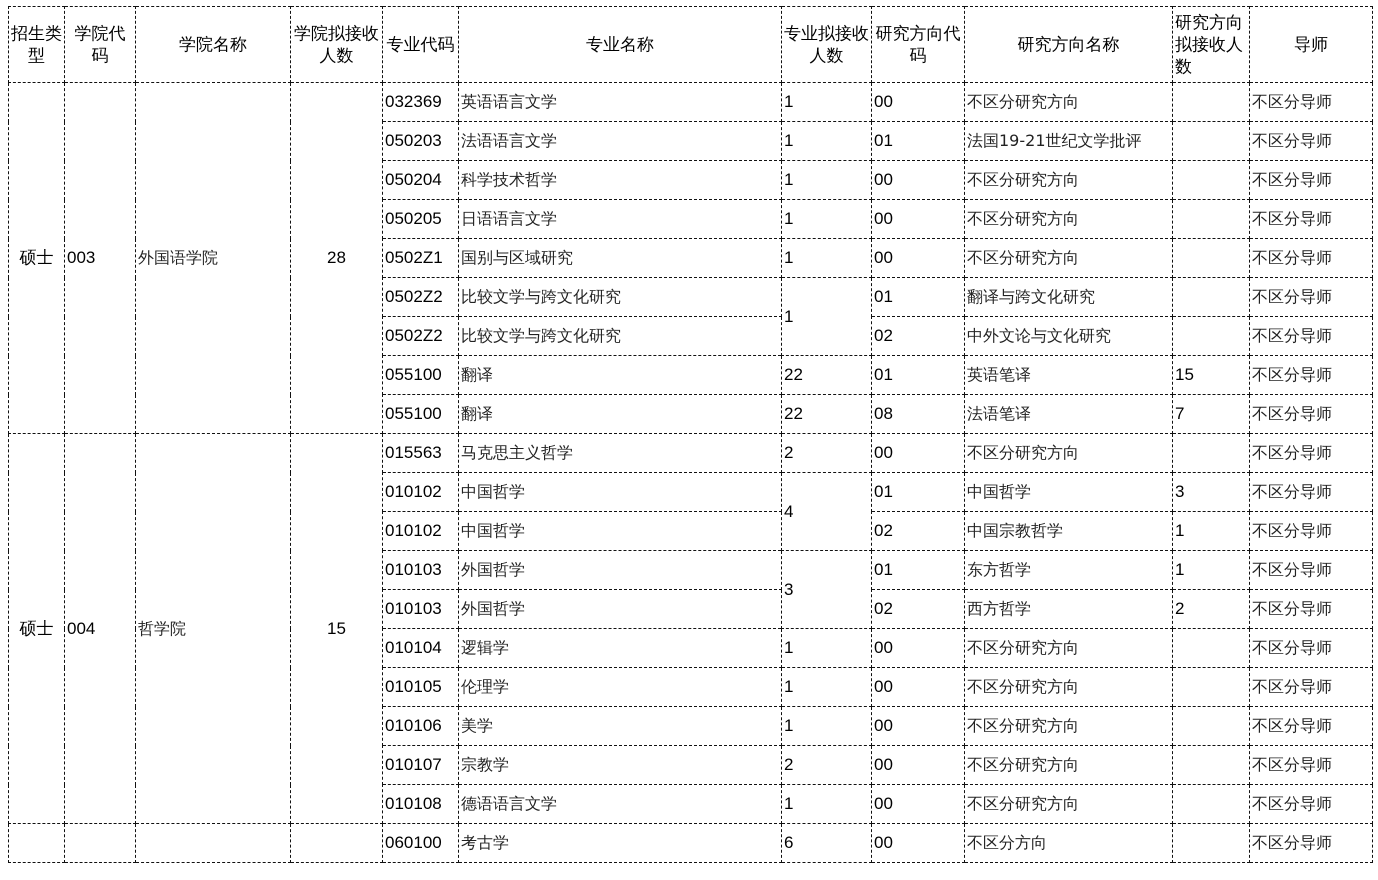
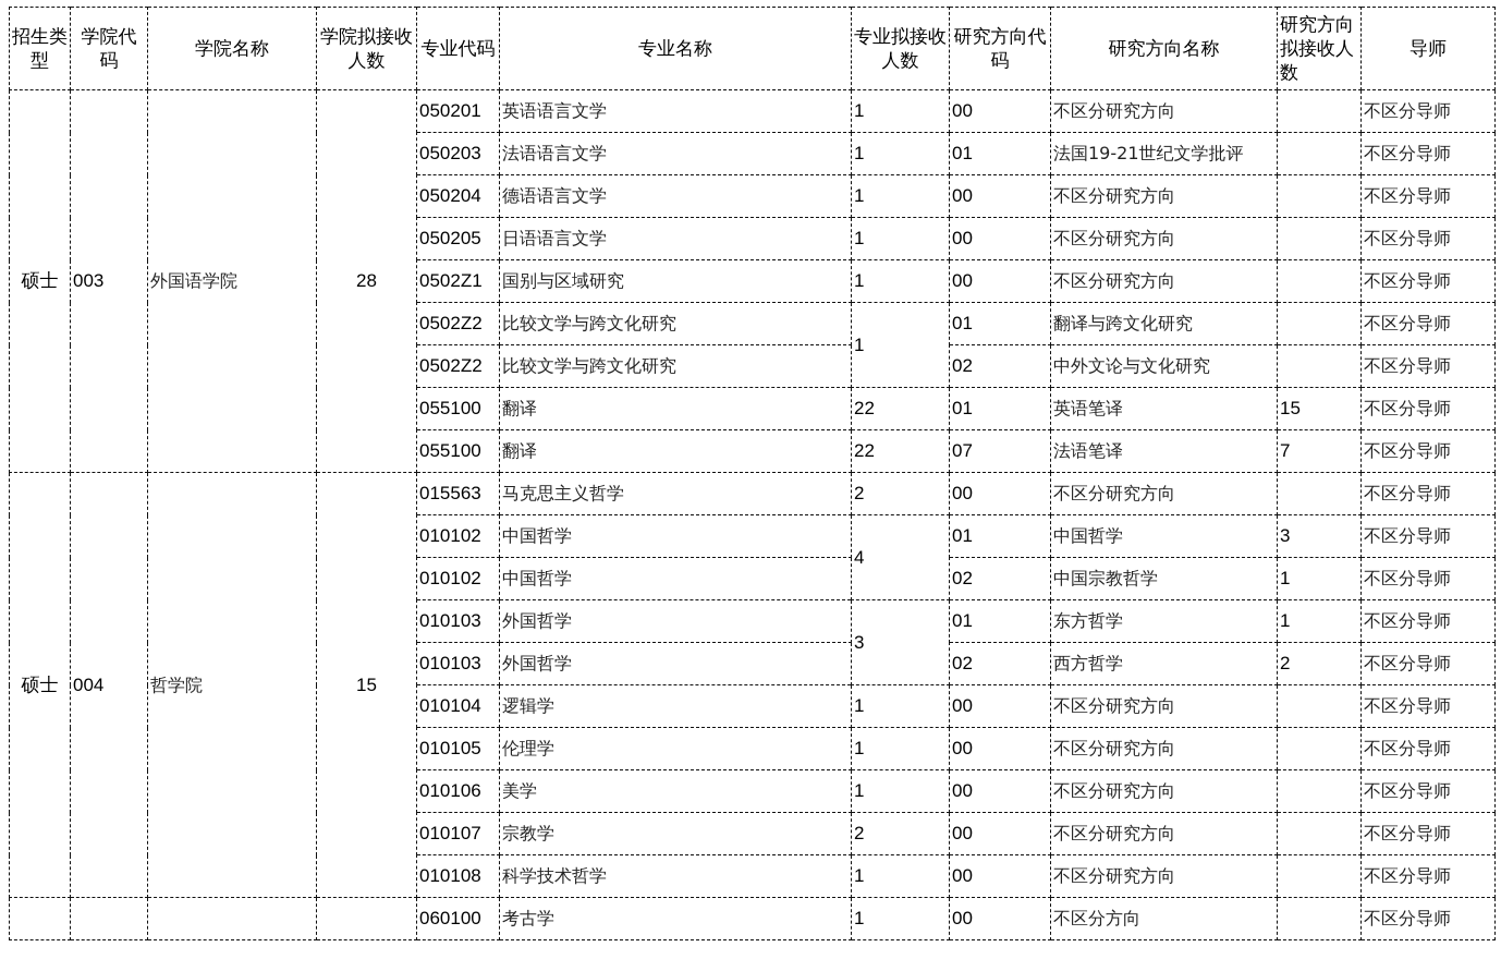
  招生类型	学院代码	学院名称	学院拟接收人数	专业代码	专业名称	专业拟接收人数	研究方向代码	研究方向名称	研究方向拟接收人数	导师
- 硕士	003	外国语学院	28	032369	英语语言文学	1	00	不区分研究方向		不区分导师
+ 硕士	003	外国语学院	28	050201	英语语言文学	1	00	不区分研究方向		不区分导师
  050203	法语语言文学	1	01	法国19-21世纪文学批评		不区分导师
- 050204	科学技术哲学	1	00	不区分研究方向		不区分导师
+ 050204	德语语言文学	1	00	不区分研究方向		不区分导师
  050205	日语语言文学	1	00	不区分研究方向		不区分导师
  0502Z1	国别与区域研究	1	00	不区分研究方向		不区分导师
  0502Z2	比较文学与跨文化研究	1	01	翻译与跨文化研究		不区分导师
  0502Z2	比较文学与跨文化研究	02	中外文论与文化研究		不区分导师
  055100	翻译	22	01	英语笔译	15	不区分导师
- 055100	翻译	22	08	法语笔译	7	不区分导师
+ 055100	翻译	22	07	法语笔译	7	不区分导师
  硕士	004	哲学院	15	015563	马克思主义哲学	2	00	不区分研究方向		不区分导师
  010102	中国哲学	4	01	中国哲学	3	不区分导师
  010102	中国哲学	02	中国宗教哲学	1	不区分导师
  010103	外国哲学	3	01	东方哲学	1	不区分导师
  010103	外国哲学	02	西方哲学	2	不区分导师
  010104	逻辑学	1	00	不区分研究方向		不区分导师
  010105	伦理学	1	00	不区分研究方向		不区分导师
  010106	美学	1	00	不区分研究方向		不区分导师
  010107	宗教学	2	00	不区分研究方向		不区分导师
- 010108	德语语言文学	1	00	不区分研究方向		不区分导师
+ 010108	科学技术哲学	1	00	不区分研究方向		不区分导师
- 				060100	考古学	6	00	不区分方向		不区分导师
+ 				060100	考古学	1	00	不区分方向		不区分导师
